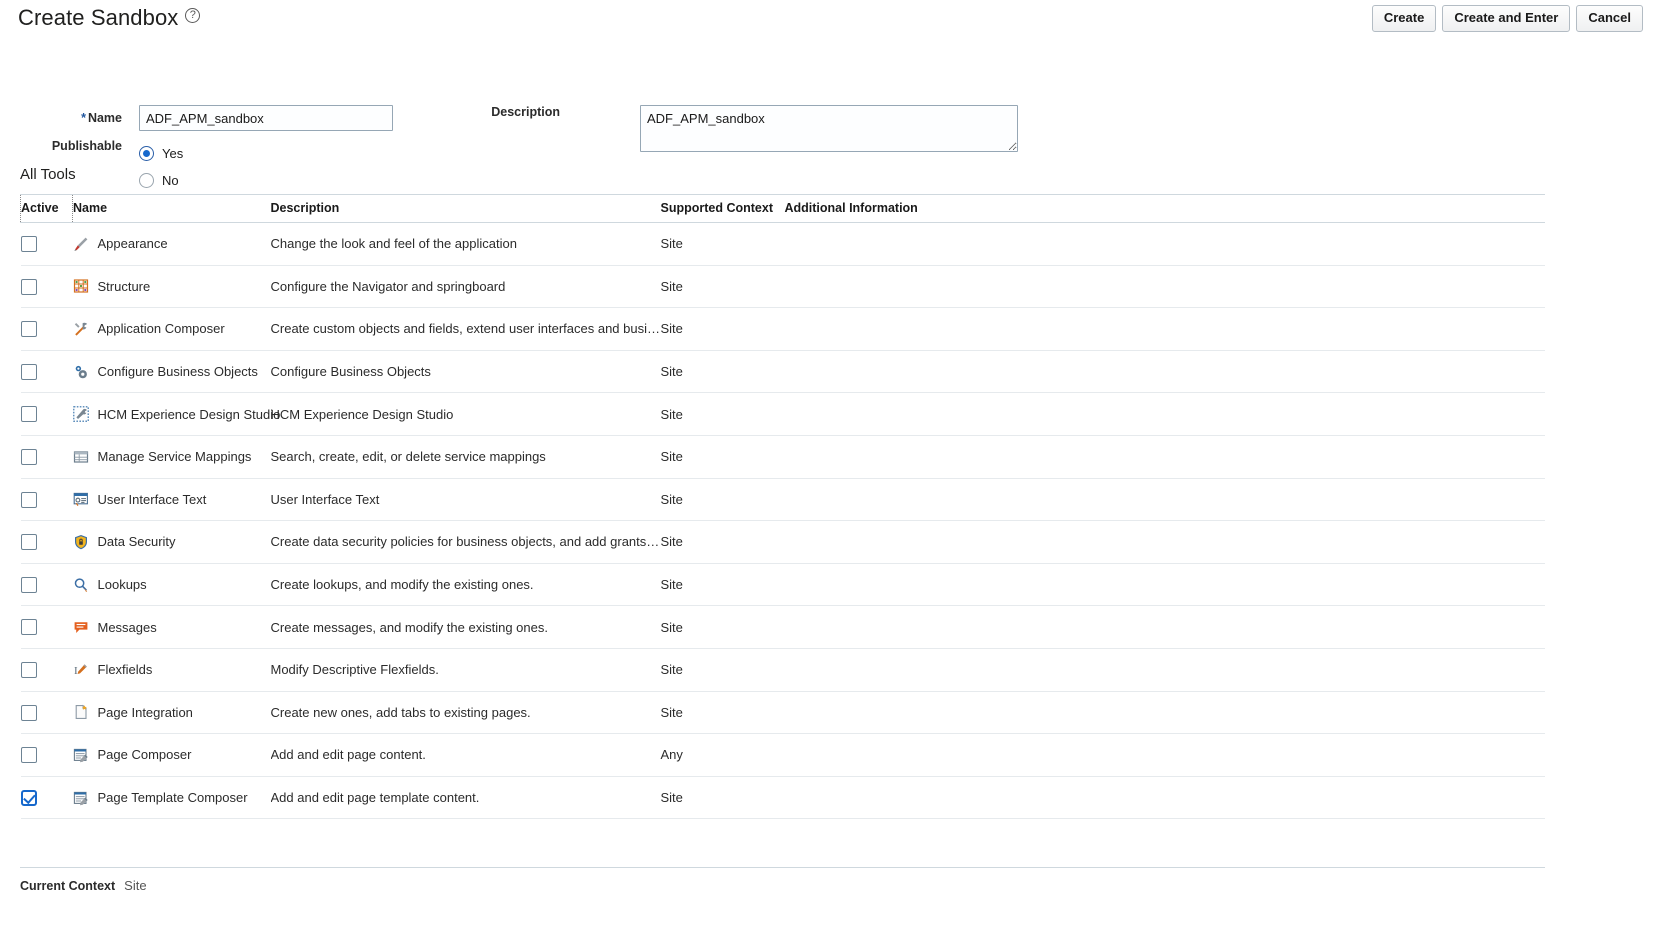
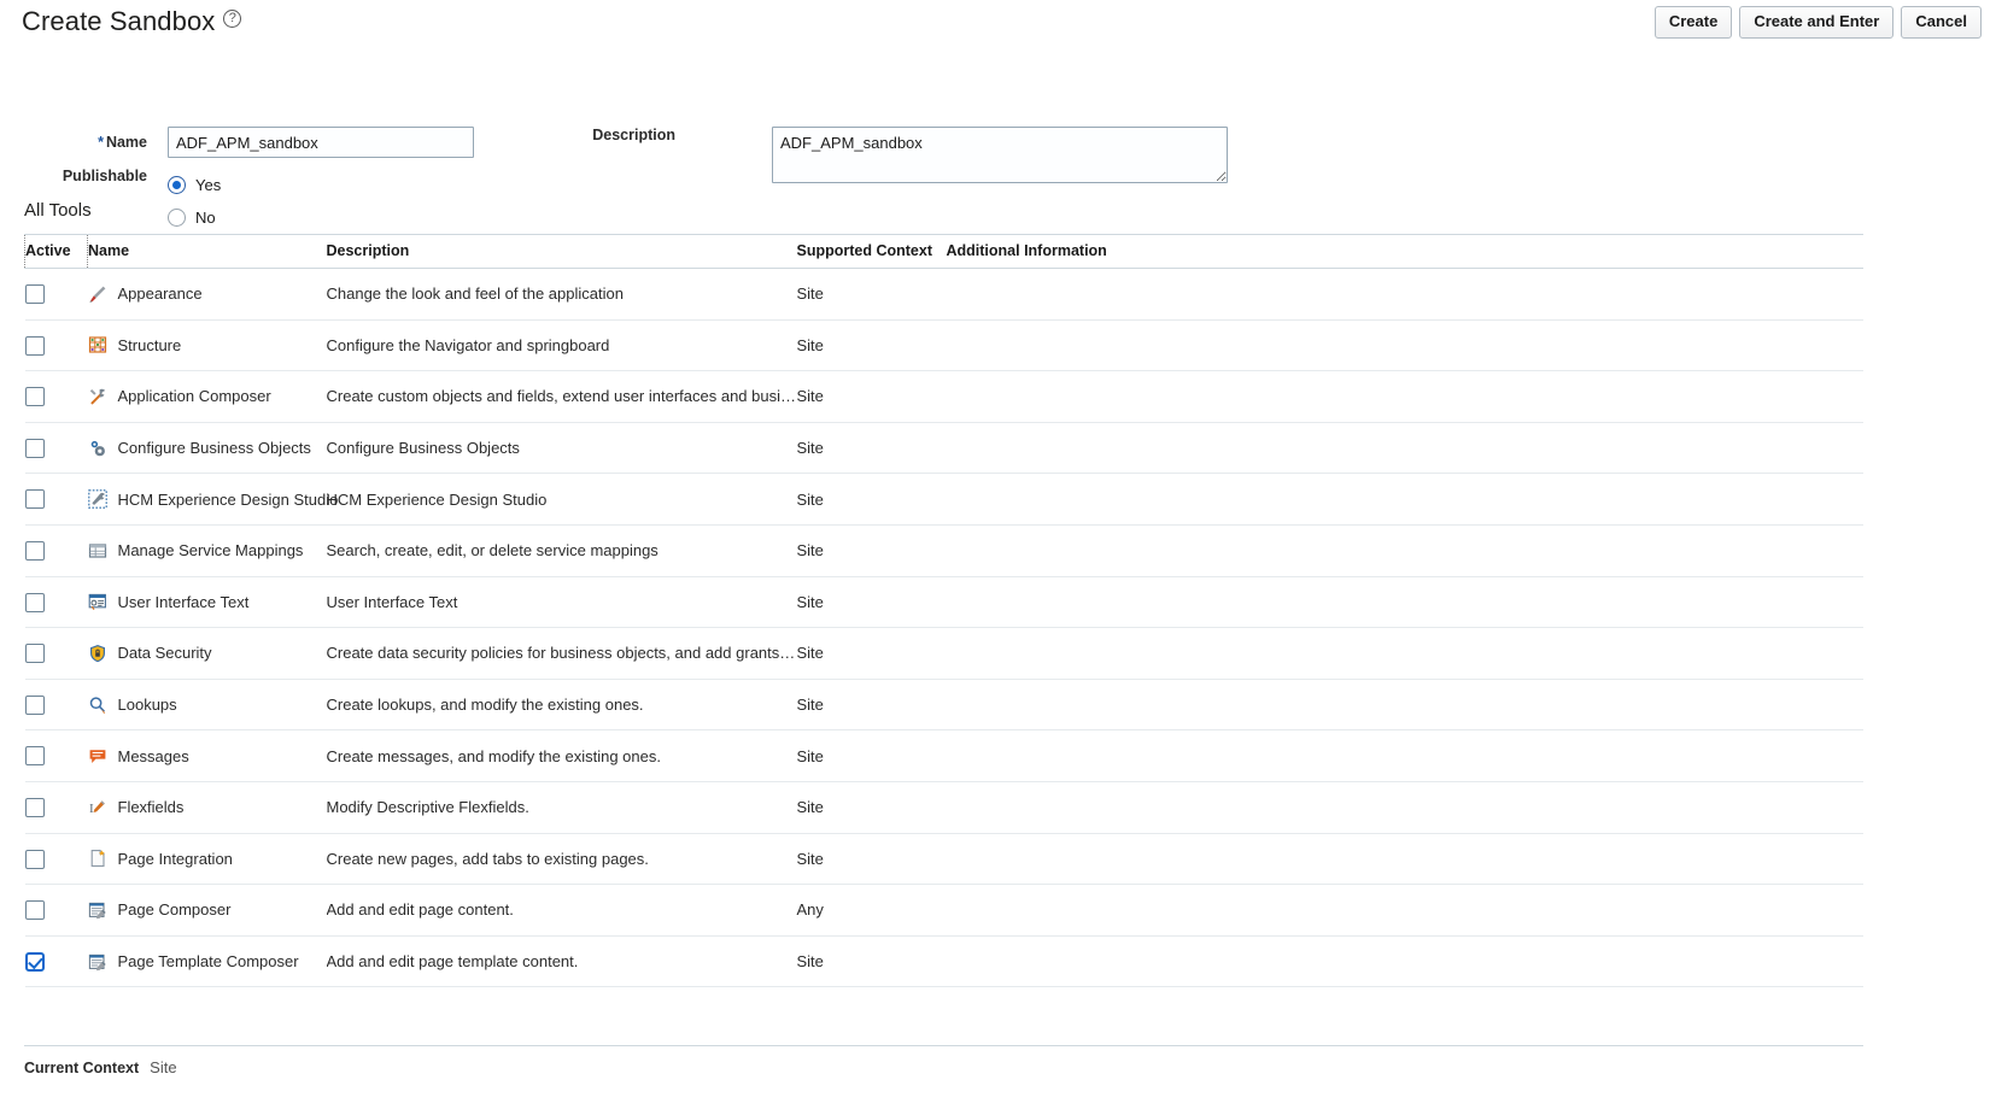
  Create Sandbox
  Create
  Create and Enter
  Cancel
  * Name
  ADF_APM_sandbox
  Publishable
  Yes
  No
  Description
  ADF_APM_sandbox
  All Tools
  Active	Name	Description	Supported Context	Additional Information
  	Appearance	Change the look and feel of the application	Site
  	Structure	Configure the Navigator and springboard	Site
  	Application Composer	Create custom objects and fields, extend user interfaces and busine	Site
  	Configure Business Objects	Configure Business Objects	Site
  	HCM Experience Design Studio	HCM Experience Design Studio	Site
  	Manage Service Mappings	Search, create, edit, or delete service mappings	Site
  	User Interface Text	User Interface Text	Site
  	Data Security	Create data security policies for business objects, and add grants to	Site
  	Lookups	Create lookups, and modify the existing ones.	Site
  	Messages	Create messages, and modify the existing ones.	Site
  	I Flexfields	Modify Descriptive Flexfields.	Site
- 	Page Integration	Create new ones, add tabs to existing pages.	Site
+ 	Page Integration	Create new pages, add tabs to existing pages.	Site
  	Page Composer	Add and edit page content.	Any
  	Page Template Composer	Add and edit page template content.	Site
  Current Context
  Site
